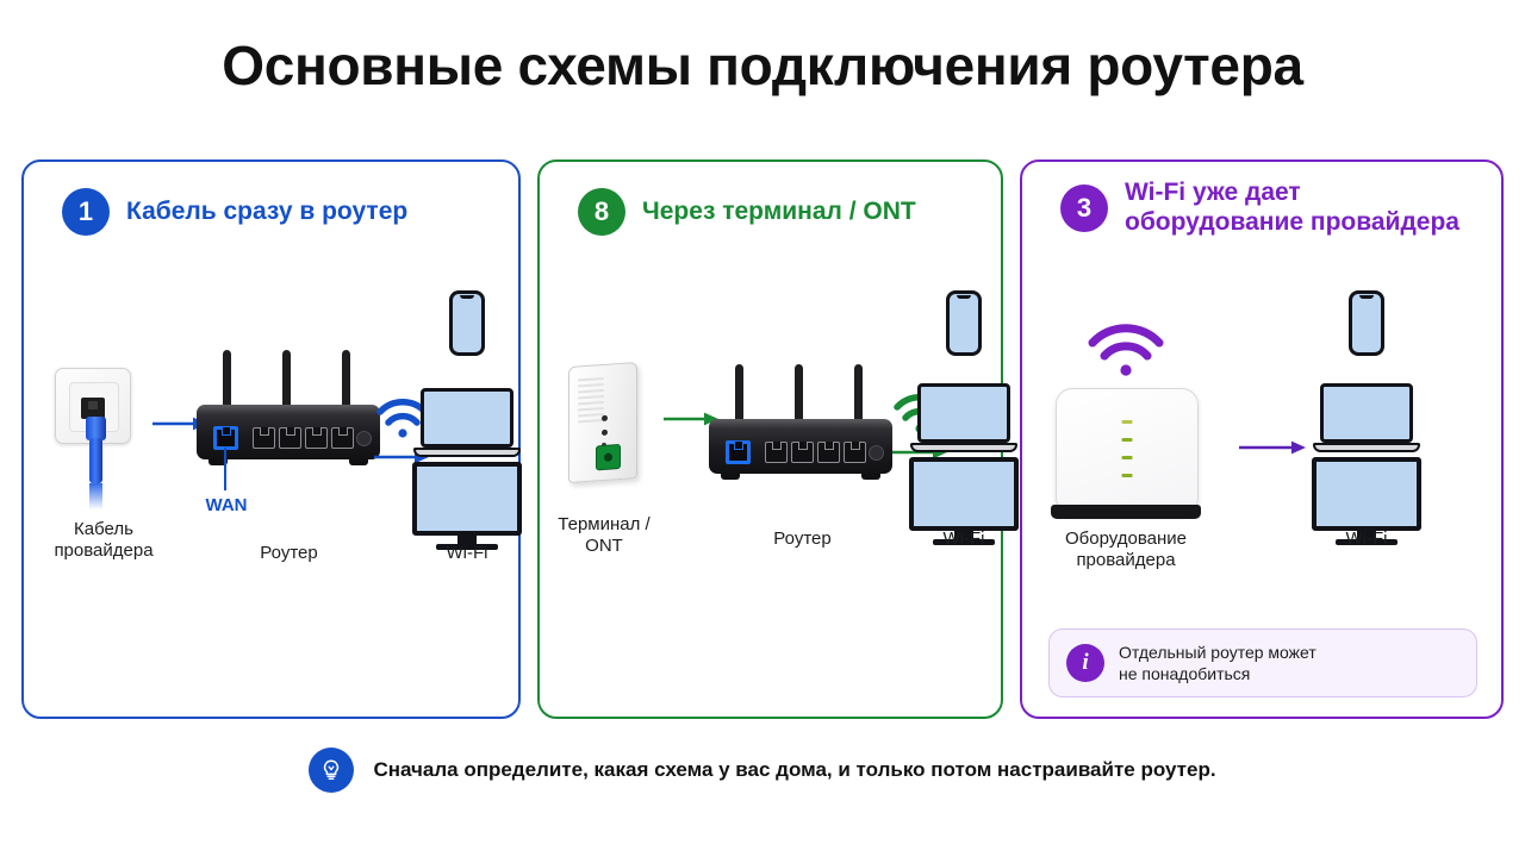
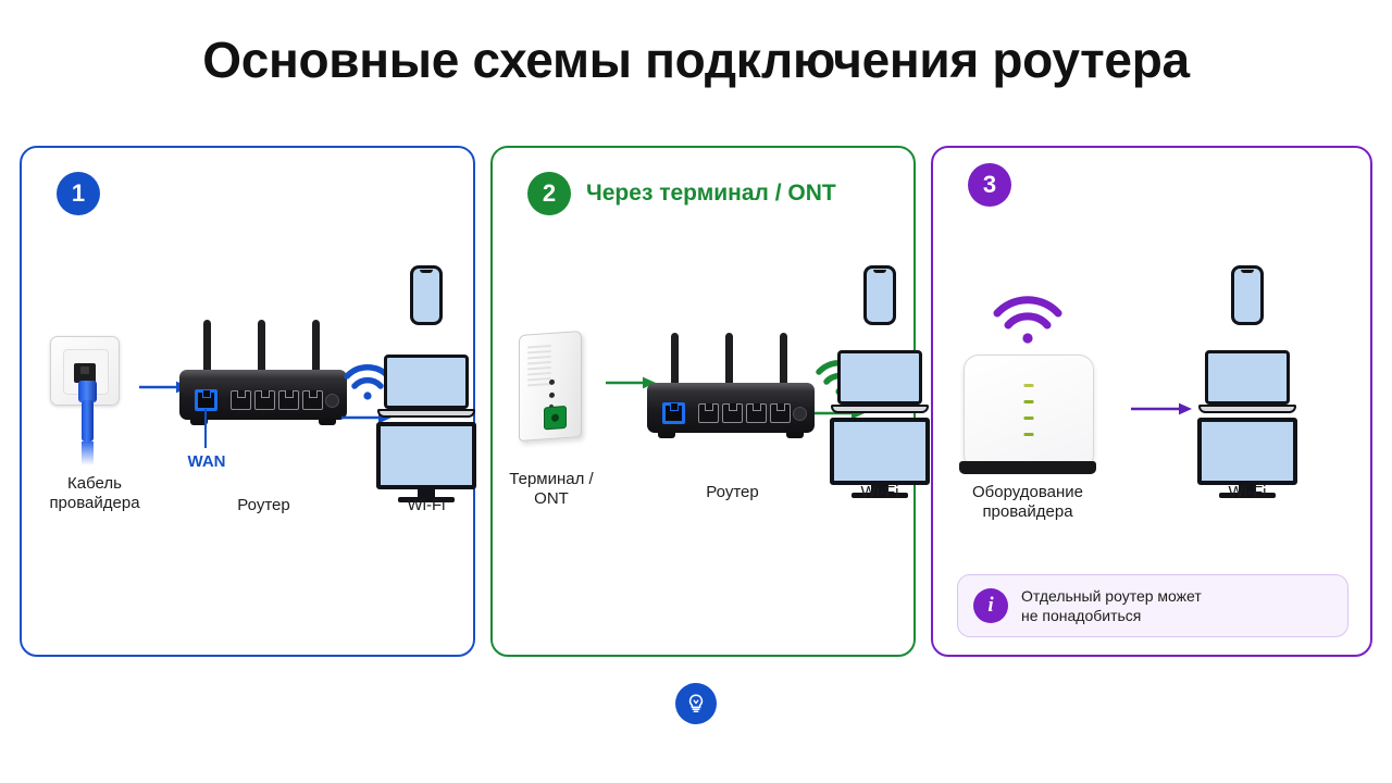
  Основные схемы подключения роутера
  1
- Кабель сразу в роутер
  Кабель
  провайдера
  WAN
  Роутер
  Wi-Fi
- 8
+ 2
  Через терминал / ONT
  Терминал /
  ONT
  Роутер
  Wi-Fi
  3
- Wi-Fi уже дает
- оборудование провайдера
  Оборудование
  провайдера
  Wi-Fi
  i
  Отдельный роутер может
  не понадобиться
- Сначала определите, какая схема у вас дома, и только потом настраивайте роутер.
